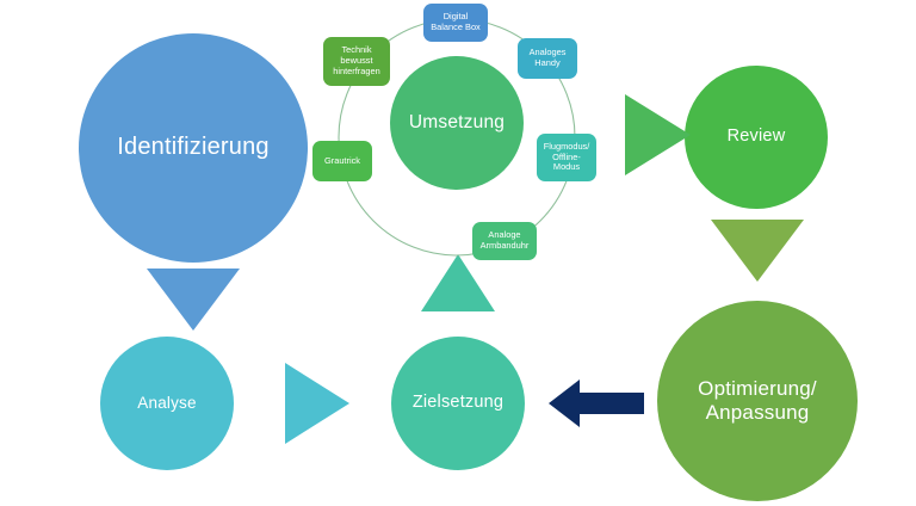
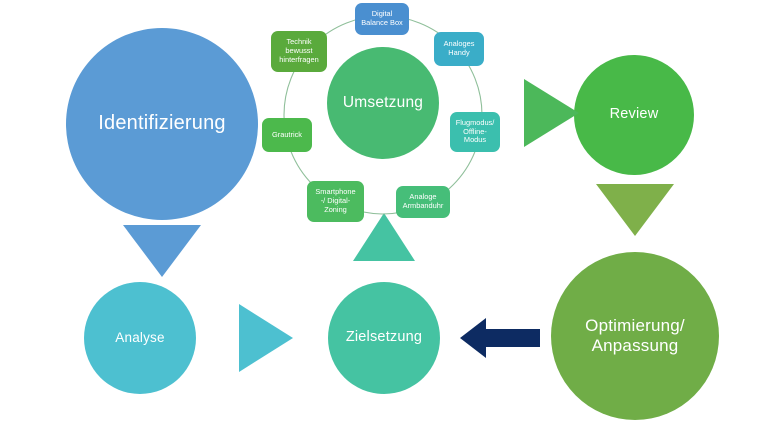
  Identifizierung
  Analyse
  Zielsetzung
  Umsetzung
  Review
  Optimierung/
  Anpassung
  Digital
  Balance Box
  Analoges
  Handy
  Flugmodus/
  Offline-
  Modus
  Analoge
  Armbanduhr
+ Smartphone
+ -/ Digital-
+ Zoning
  Grautrick
  Technik
  bewusst
  hinterfragen
